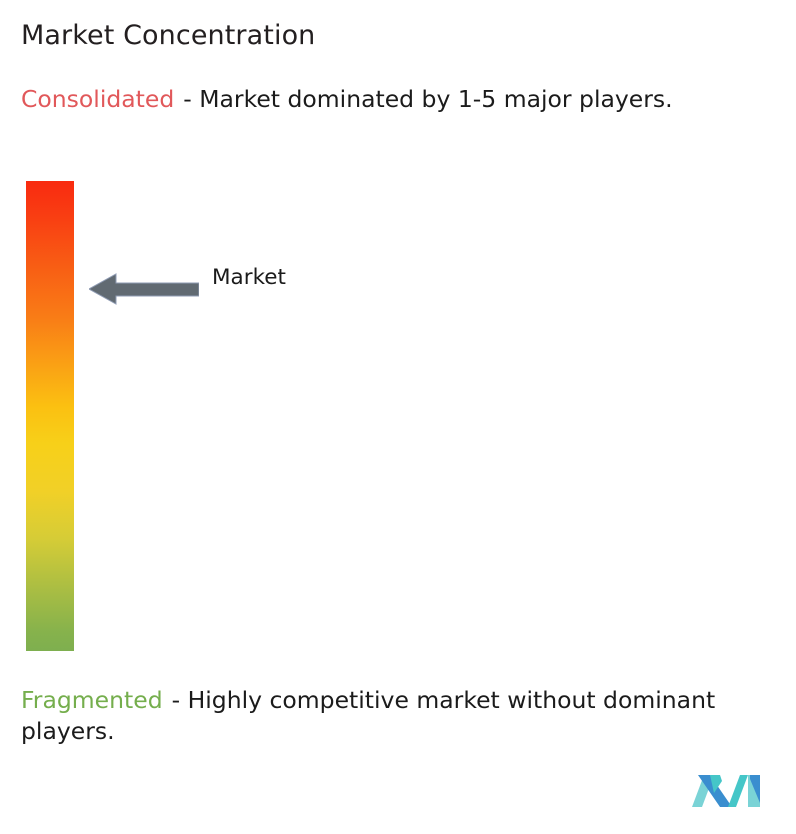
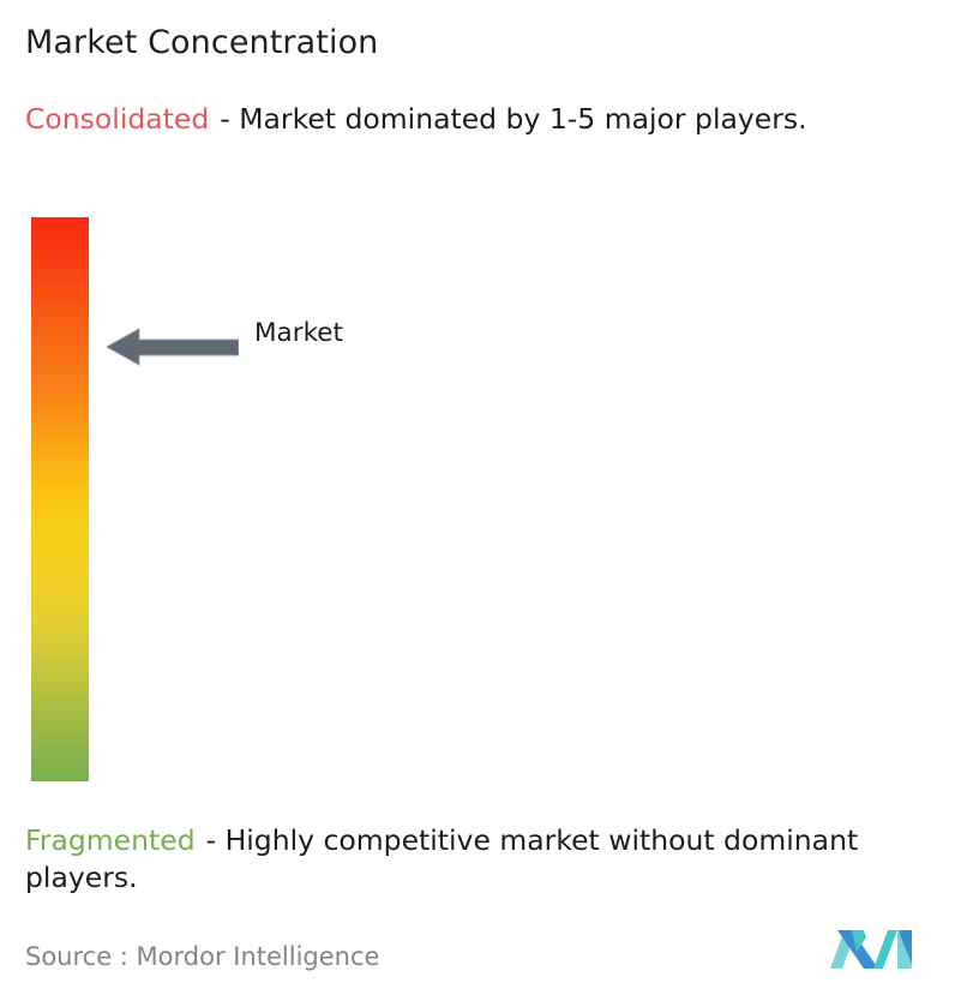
  Market Concentration
  Consolidated - Market dominated by 1-5 major players.
  Market
  Fragmented - Highly competitive market without dominant players.
+ Source : Mordor Intelligence
